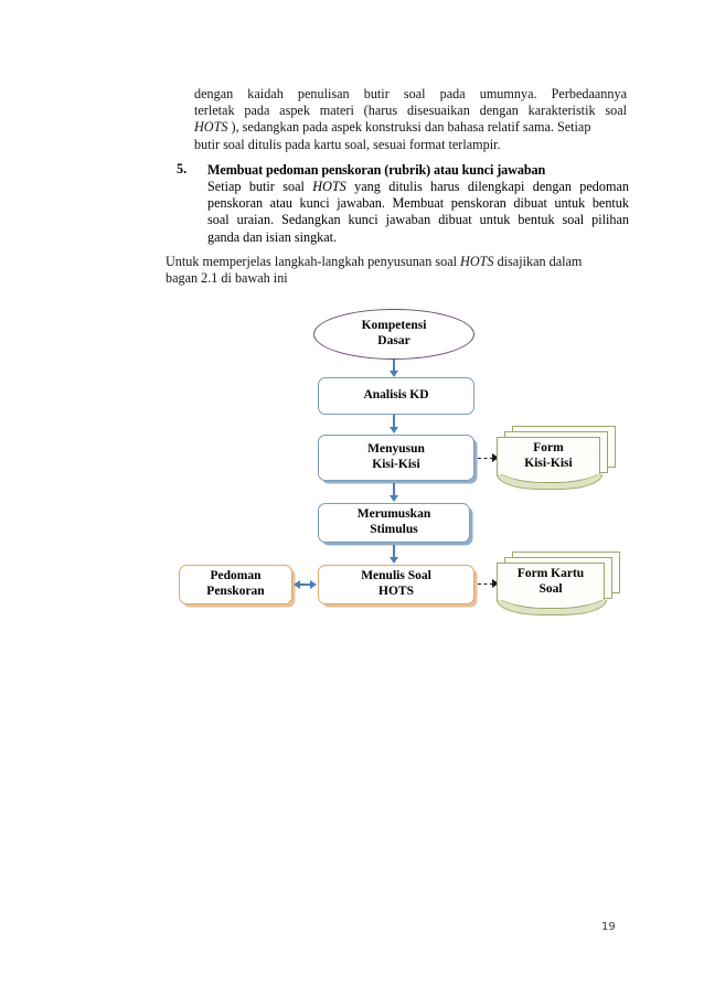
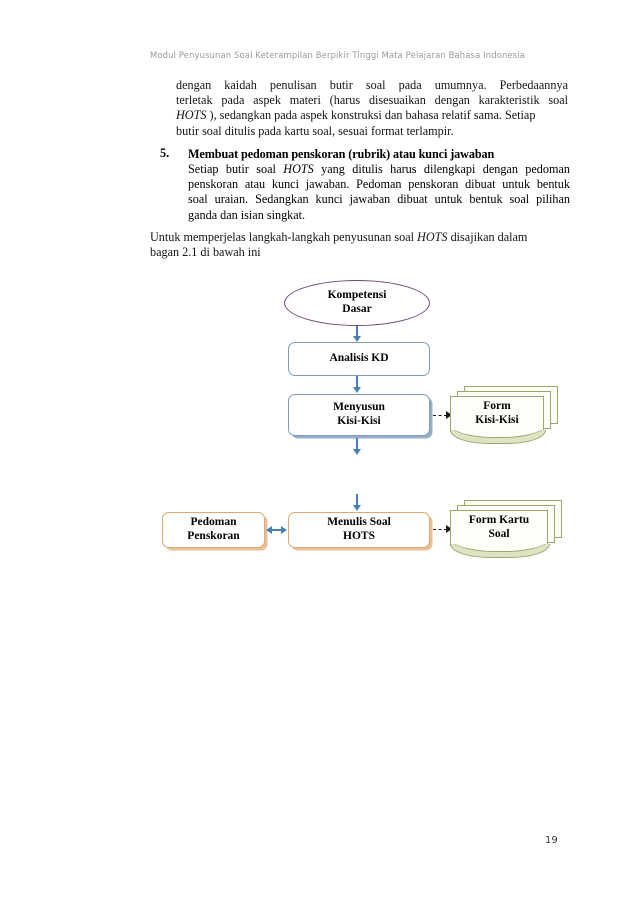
+ Modul Penyusunan Soal Keterampilan Berpikir Tinggi Mata Pelajaran Bahasa Indonesia
  dengan kaidah penulisan butir soal pada umumnya. Perbedaannya
  terletak pada aspek materi (harus disesuaikan dengan karakteristik soal
  HOTS ), sedangkan pada aspek konstruksi dan bahasa relatif sama. Setiap
  butir soal ditulis pada kartu soal, sesuai format terlampir.
  5.
  Membuat pedoman penskoran (rubrik) atau kunci jawaban
  Setiap butir soal HOTS yang ditulis harus dilengkapi dengan pedoman
- penskoran atau kunci jawaban. Membuat penskoran dibuat untuk bentuk
+ penskoran atau kunci jawaban. Pedoman penskoran dibuat untuk bentuk
  soal uraian. Sedangkan kunci jawaban dibuat untuk bentuk soal pilihan
  ganda dan isian singkat.
  Untuk memperjelas langkah-langkah penyusunan soal HOTS disajikan dalam
  bagan 2.1 di bawah ini
  Kompetensi
  Dasar
  Analisis KD
  Menyusun
  Kisi-Kisi
  Form
  Kisi-Kisi
- Merumuskan
- Stimulus
  Pedoman
  Penskoran
  Menulis Soal
  HOTS
  Form Kartu
  Soal
  19
